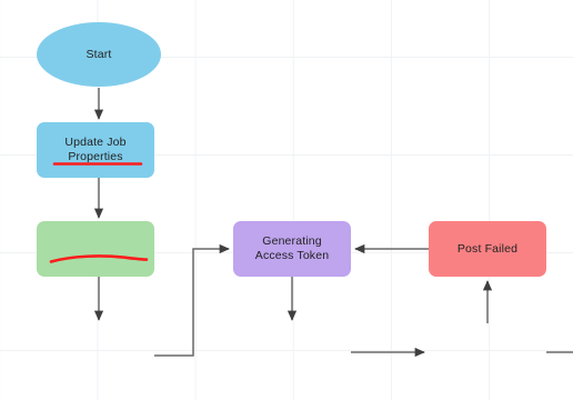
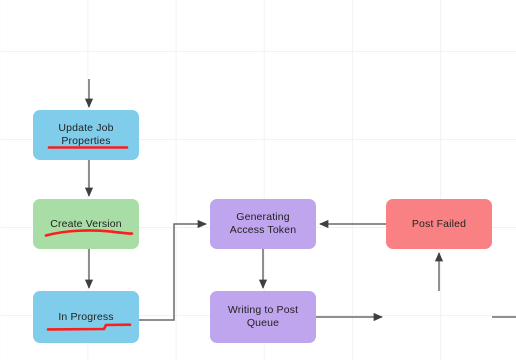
- Start
  Update Job
  Properties
+ Create Version
+ In Progress
  Generating
  Access Token
+ Writing to Post
+ Queue
  Post Failed
